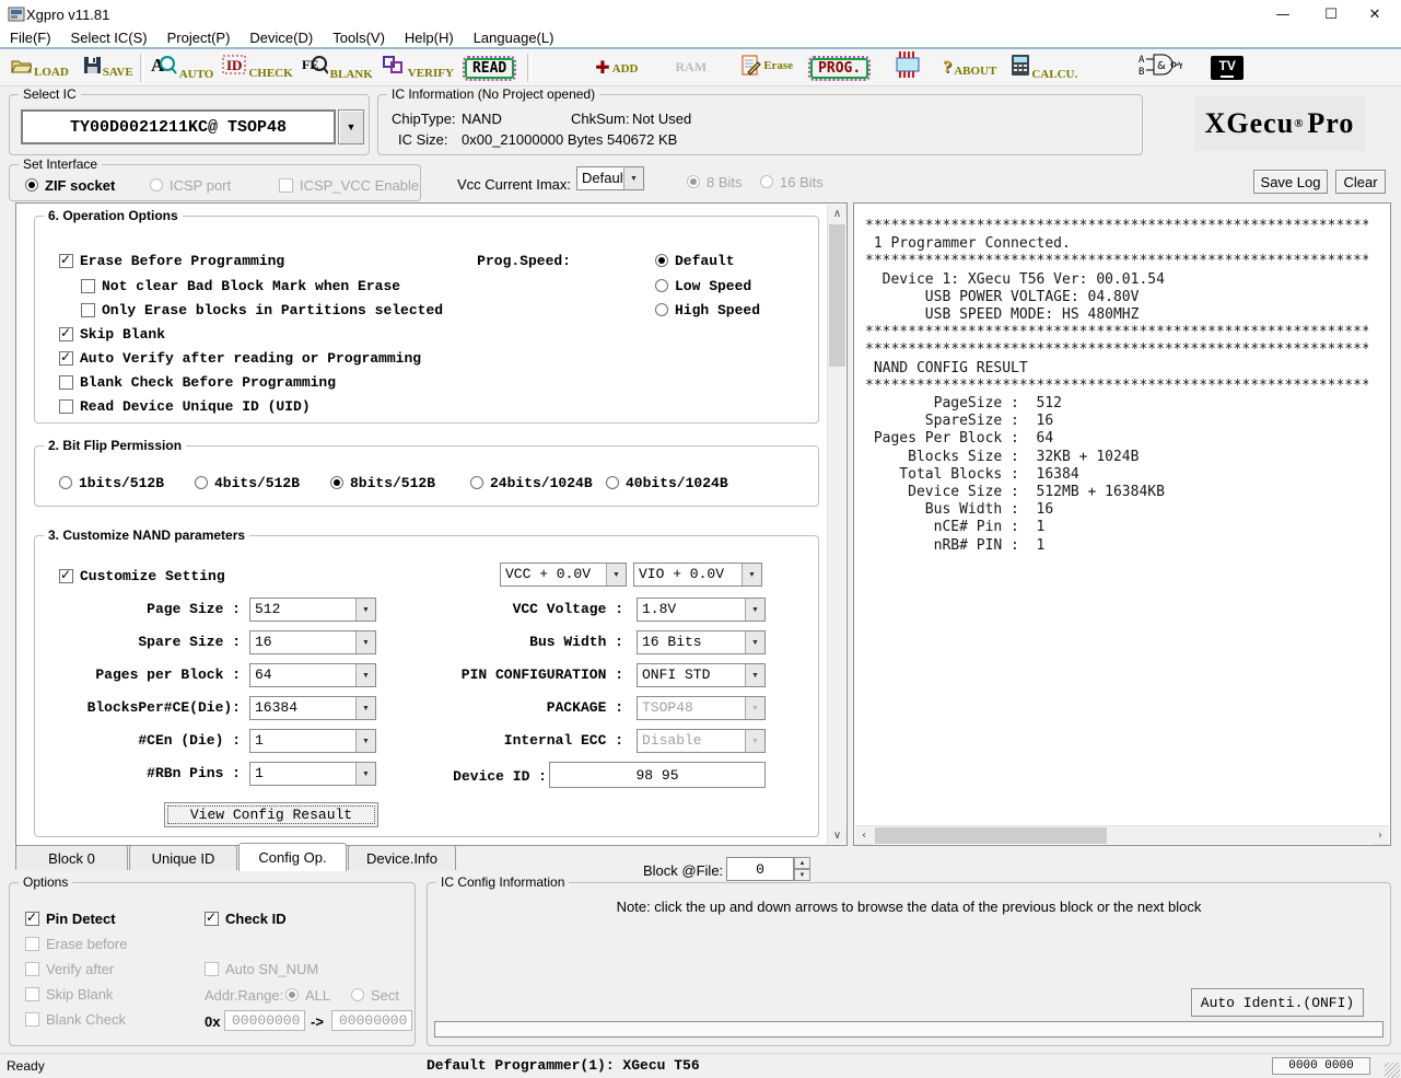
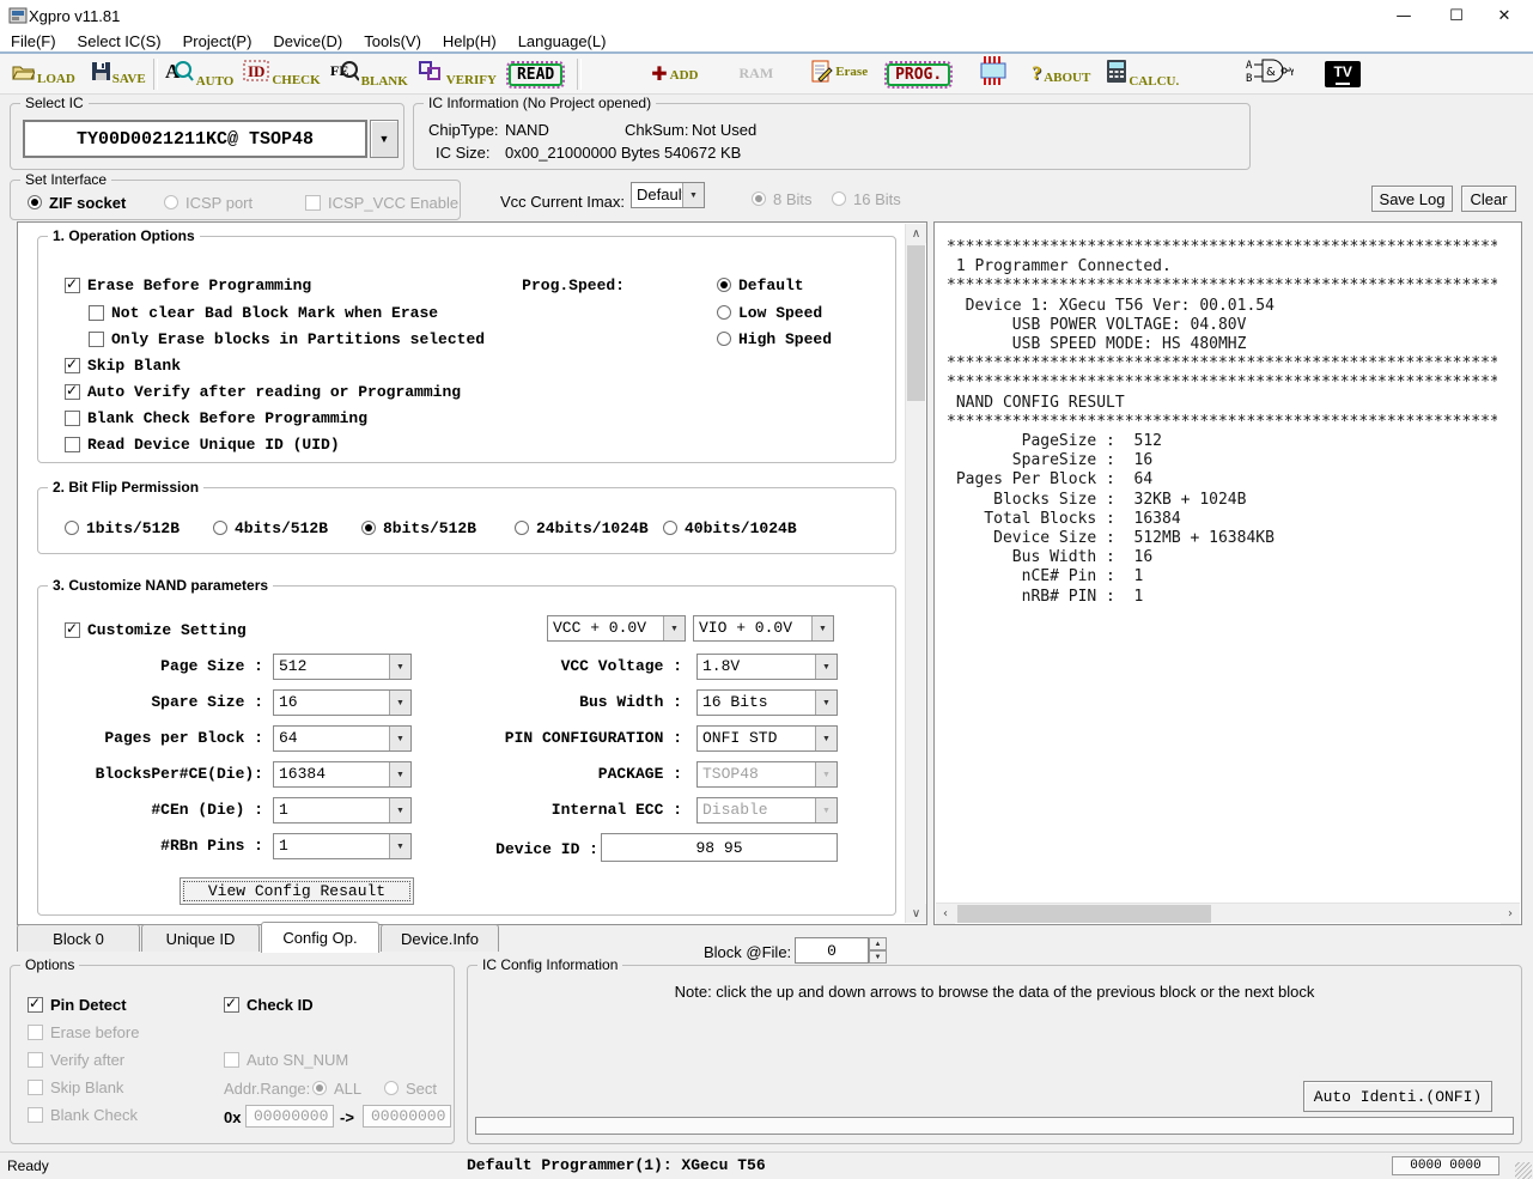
  Xgpro v11.81
  —
  ☐
  ✕
  File(F)
  Select IC(S)
  Project(P)
  Device(D)
  Tools(V)
  Help(H)
  Language(L)
  LOAD
  SAVE
  A
  AUTO
  ID
  CHECK
  FE
  BLANK
  VERIFY
  READ
  ✚
  ADD
  RAM
  Erase
  PROG.
  ?
  ABOUT
  CALCU.
  A
  B
  &
  Y
  TV
  Select IC
  TY00D0021211KC@ TSOP48
  ▼
  IC Information (No Project opened)
  ChipType:
  NAND
  ChkSum:
  Not Used
  IC Size:
  0x00_21000000 Bytes 540672 KB
- XGecu
- ®
- Pro
  Set Interface
  ZIF socket
  ICSP port
  ICSP_VCC Enable
  Vcc Current Imax:
  Defaul
  8 Bits
  16 Bits
  Save Log
  Clear
- 6. Operation Options
+ 1. Operation Options
  Erase Before Programming
  Not clear Bad Block Mark when Erase
  Only Erase blocks in Partitions selected
  Skip Blank
  Auto Verify after reading or Programming
  Blank Check Before Programming
  Read Device Unique ID (UID)
  Prog.Speed:
  Default
  Low Speed
  High Speed
  2. Bit Flip Permission
  1bits/512B
  4bits/512B
  8bits/512B
  24bits/1024B
  40bits/1024B
  3. Customize NAND parameters
  Customize Setting
  VCC + 0.0V
  VIO + 0.0V
  Page Size :
  512
  Spare Size :
  16
  Pages per Block :
  64
  BlocksPer#CE(Die):
  16384
  #CEn (Die) :
  1
  #RBn Pins :
  1
  VCC Voltage :
  1.8V
  Bus Width :
  16 Bits
  PIN CONFIGURATION :
  ONFI STD
  PACKAGE :
  TSOP48
  Internal ECC :
  Disable
  Device ID :
  98 95
  View Config Resault
  ∧
  ∨
  ***********************************************************
  1 Programmer Connected.
  ***********************************************************
  Device 1: XGecu T56 Ver: 00.01.54
  USB POWER VOLTAGE: 04.80V
  USB SPEED MODE: HS 480MHZ
  ***********************************************************
  ***********************************************************
  NAND CONFIG RESULT
  ***********************************************************
  PageSize : 512
  SpareSize : 16
  Pages Per Block : 64
  Blocks Size : 32KB + 1024B
  Total Blocks : 16384
  Device Size : 512MB + 16384KB
  Bus Width : 16
  nCE# Pin : 1
  nRB# PIN : 1
  ‹
  ›
  Block 0
  Unique ID
  Config Op.
  Device.Info
  Block @File:
  0
  Options
  Pin Detect
  Check ID
  Erase before
  Verify after
  Skip Blank
  Blank Check
  Auto SN_NUM
  Addr.Range:
  ALL
  Sect
  0x
  00000000
  ->
  00000000
  IC Config Information
  Note: click the up and down arrows to browse the data of the previous block or the next block
  Auto Identi.(ONFI)
  Ready
  Default Programmer(1): XGecu T56
  0000 0000
